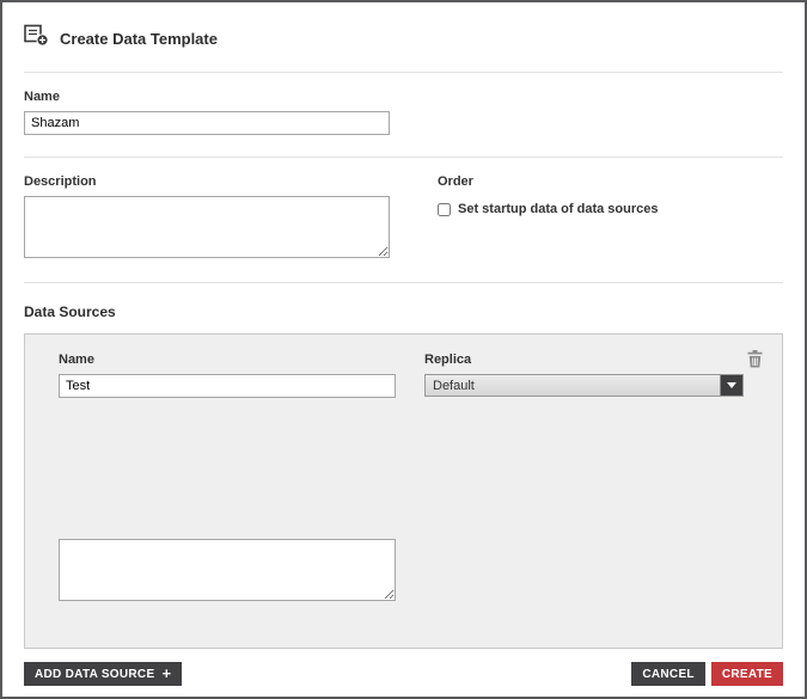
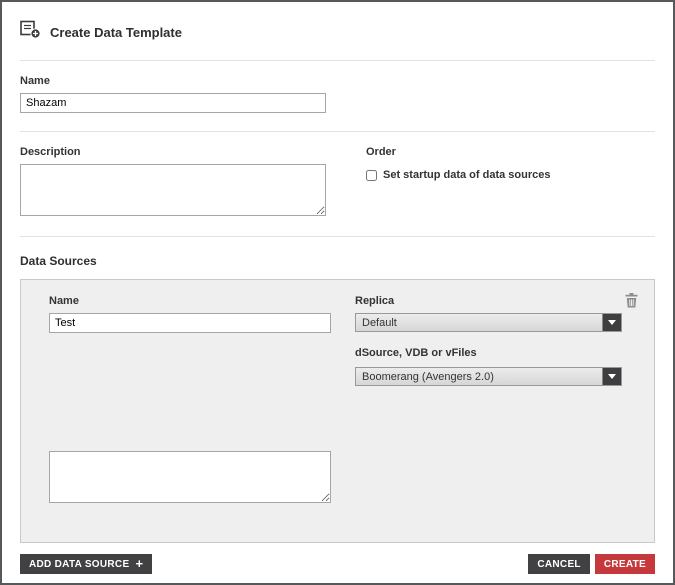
  Create Data Template
  Name
  Shazam
  Description
  Order
  Set startup data of data sources
  Data Sources
  Name
  Test
  Replica
  Default
+ dSource, VDB or vFiles
+ Boomerang (Avengers 2.0)
  ADD DATA SOURCE
  +
  CANCEL
  CREATE
